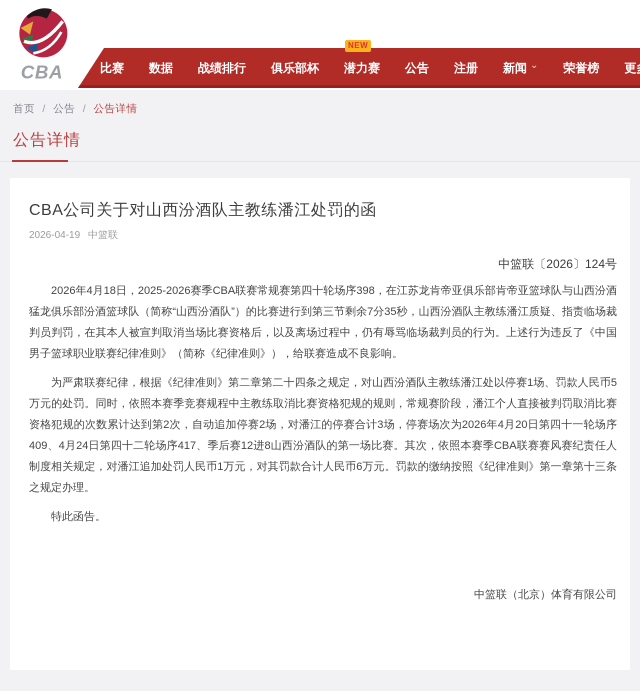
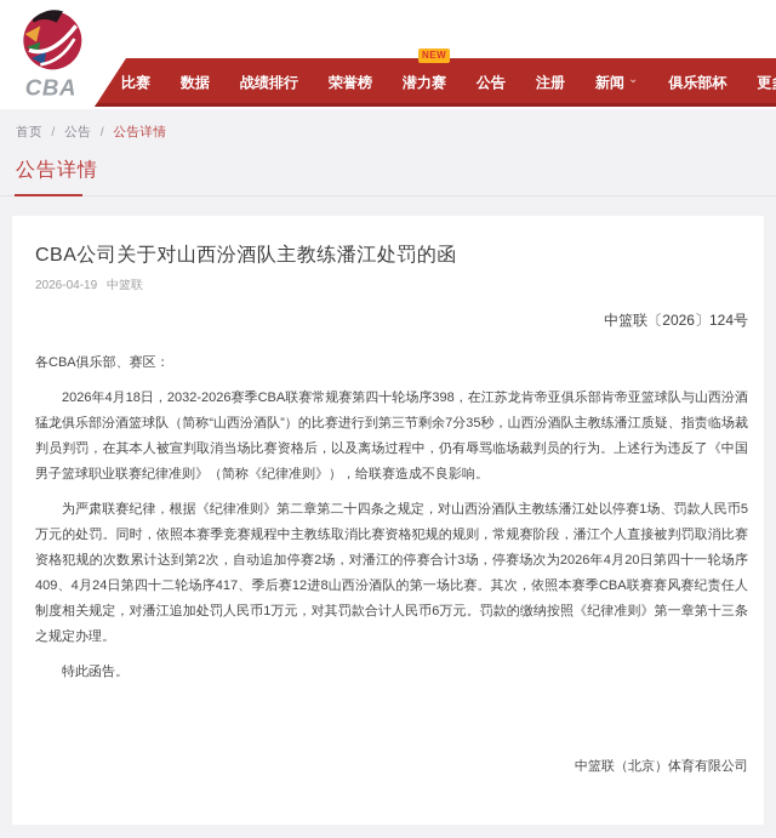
  CBA
  NEW
  比赛
  数据
  战绩排行
- 俱乐部杯
+ 荣誉榜
  潜力赛
  公告
  注册
  新闻
  ⌄
- 荣誉榜
+ 俱乐部杯
  首页 / 公告 / 公告详情
  公告详情
  CBA公司关于对山西汾酒队主教练潘江处罚的函
  2026-04-19 中篮联
  中篮联〔2026〕124号
+ 各CBA俱乐部、赛区：
- 2026年4月18日，2025-2026赛季CBA联赛常规赛第四十轮场序398，在江苏龙肯帝亚俱乐部肯帝亚篮球队与山西汾酒猛龙俱乐部汾酒篮球队（简称“山西汾酒队”）的比赛进行到第三节剩余7分35秒，山西汾酒队主教练潘江质疑、指责临场裁判员判罚，在其本人被宣判取消当场比赛资格后，以及离场过程中，仍有辱骂临场裁判员的行为。上述行为违反了《中国男子篮球职业联赛纪律准则》（简称《纪律准则》），给联赛造成不良影响。
+ 2026年4月18日，2032-2026赛季CBA联赛常规赛第四十轮场序398，在江苏龙肯帝亚俱乐部肯帝亚篮球队与山西汾酒猛龙俱乐部汾酒篮球队（简称“山西汾酒队”）的比赛进行到第三节剩余7分35秒，山西汾酒队主教练潘江质疑、指责临场裁判员判罚，在其本人被宣判取消当场比赛资格后，以及离场过程中，仍有辱骂临场裁判员的行为。上述行为违反了《中国男子篮球职业联赛纪律准则》（简称《纪律准则》），给联赛造成不良影响。
  为严肃联赛纪律，根据《纪律准则》第二章第二十四条之规定，对山西汾酒队主教练潘江处以停赛1场、罚款人民币5万元的处罚。同时，依照本赛季竞赛规程中主教练取消比赛资格犯规的规则，常规赛阶段，潘江个人直接被判罚取消比赛资格犯规的次数累计达到第2次，自动追加停赛2场，对潘江的停赛合计3场，停赛场次为2026年4月20日第四十一轮场序409、4月24日第四十二轮场序417、季后赛12进8山西汾酒队的第一场比赛。其次，依照本赛季CBA联赛赛风赛纪责任人制度相关规定，对潘江追加处罚人民币1万元，对其罚款合计人民币6万元。罚款的缴纳按照《纪律准则》第一章第十三条之规定办理。
  特此函告。
  中篮联（北京）体育有限公司
